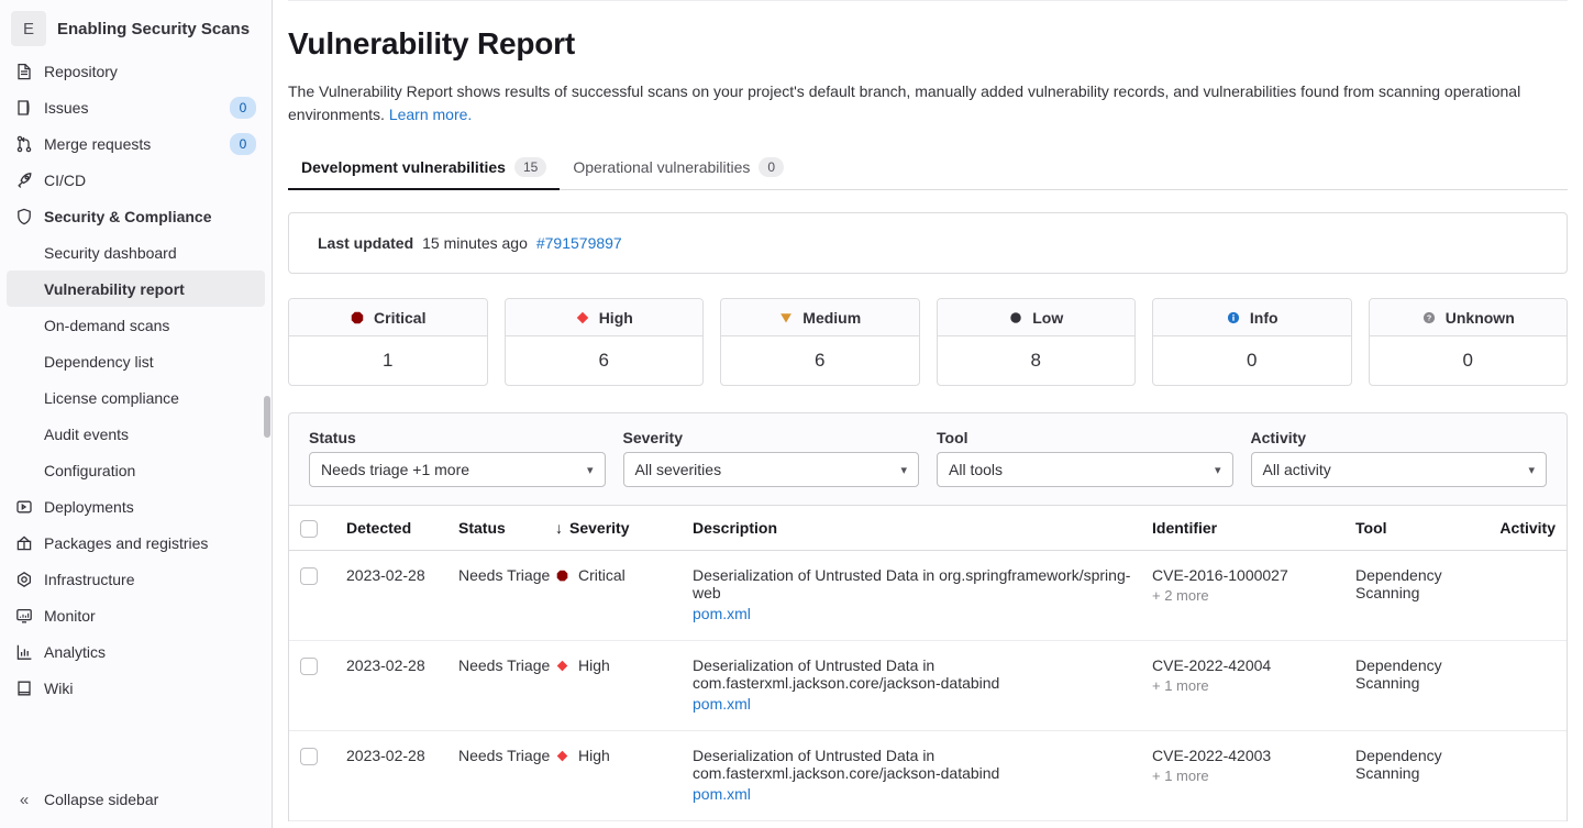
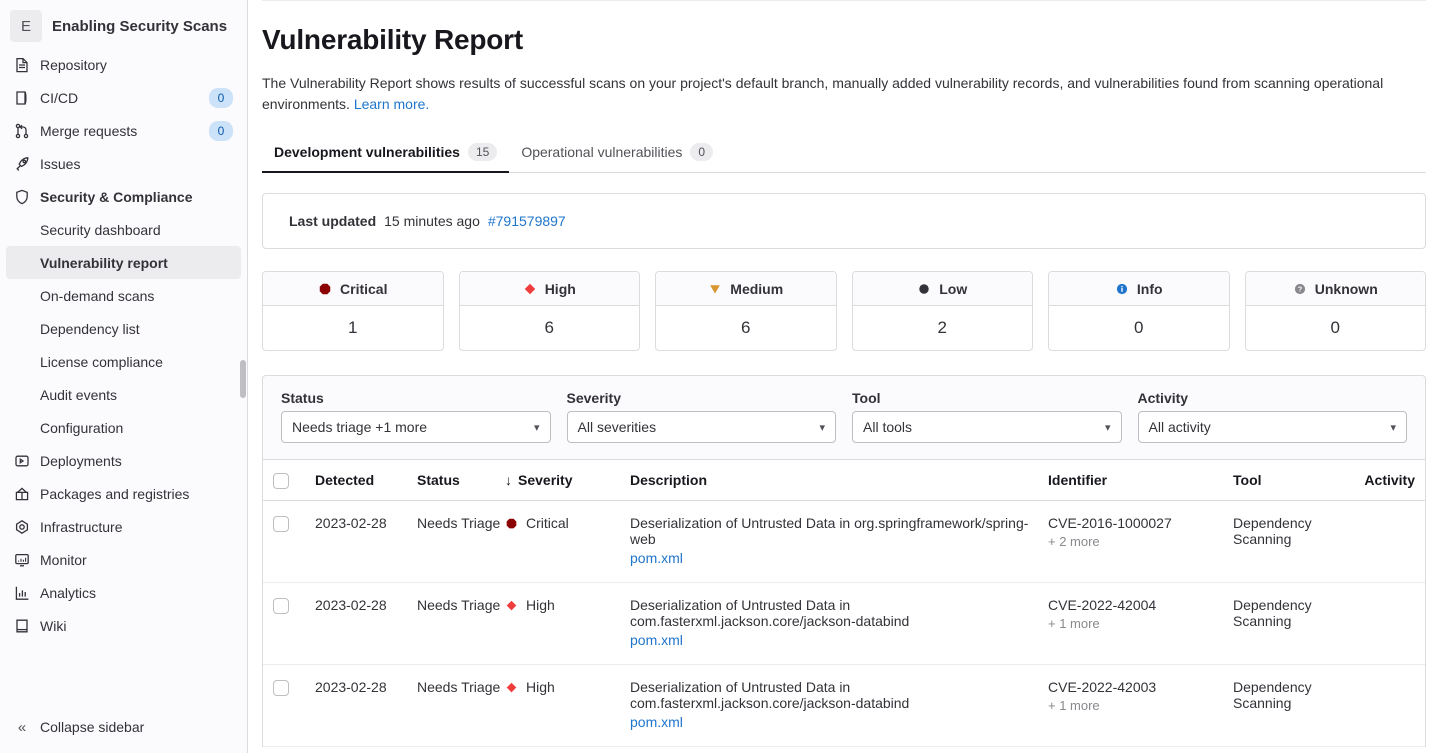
  E
  Enabling Security Scans
  Repository
- Issues
+ CI/CD
  0
  Merge requests
  0
- CI/CD
+ Issues
  Security & Compliance
  Security dashboard
  Vulnerability report
  On-demand scans
  Dependency list
  License compliance
  Audit events
  Configuration
  Deployments
  Packages and registries
  Infrastructure
  Monitor
  Analytics
  Wiki
  «
  Collapse sidebar
  Vulnerability Report
  The Vulnerability Report shows results of successful scans on your project's default branch, manually added vulnerability records, and vulnerabilities found from scanning operational environments. Learn more.
  Development vulnerabilities
  15
  Operational vulnerabilities
  0
  Last updated
  15 minutes ago
  #791579897
  Critical
  1
  High
  6
  Medium
  6
  Low
- 8
+ 2
  Info
  0
  ?
  Unknown
  0
  Status
  Needs triage +1 more
  ▾
  Severity
  All severities
  ▾
  Tool
  All tools
  ▾
  Activity
  All activity
  ▾
  Detected
  Status
  ↓
  Severity
  Description
  Identifier
  Tool
  Activity
  2023-02-28
  Needs Triage
  Critical
  Deserialization of Untrusted Data in org.springframework/spring-web
  pom.xml
  CVE-2016-1000027
  + 2 more
  Dependency Scanning
  2023-02-28
  Needs Triage
  High
  Deserialization of Untrusted Data in com.fasterxml.jackson.core/jackson-databind
  pom.xml
  CVE-2022-42004
  + 1 more
  Dependency Scanning
  2023-02-28
  Needs Triage
  High
  Deserialization of Untrusted Data in com.fasterxml.jackson.core/jackson-databind
  pom.xml
  CVE-2022-42003
  + 1 more
  Dependency Scanning
